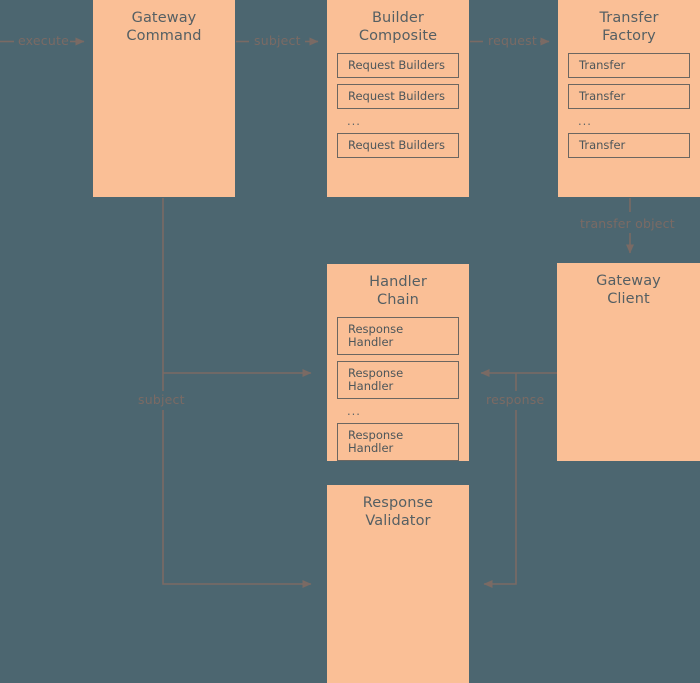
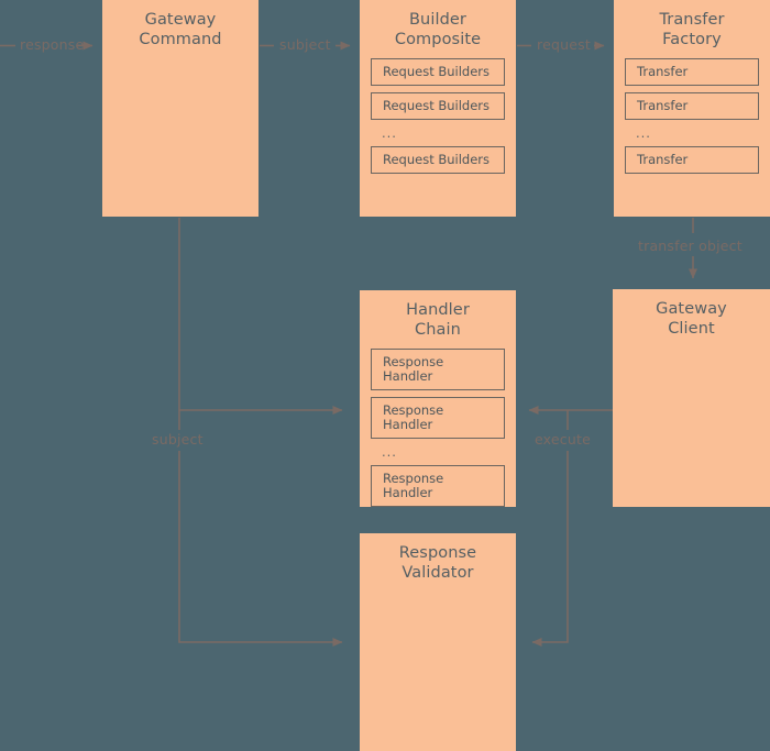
  Gateway
  Command
  Builder
  Composite
  Request Builders
  Request Builders
  ...
  Request Builders
  Transfer
  Factory
  Transfer
  Transfer
  ...
  Transfer
  Handler
  Chain
  Response Handler
  Response Handler
  ...
  Response Handler
  Gateway
  Client
  Response
  Validator
- execute
+ response
  subject
  request
  transfer object
  subject
- response
+ execute
